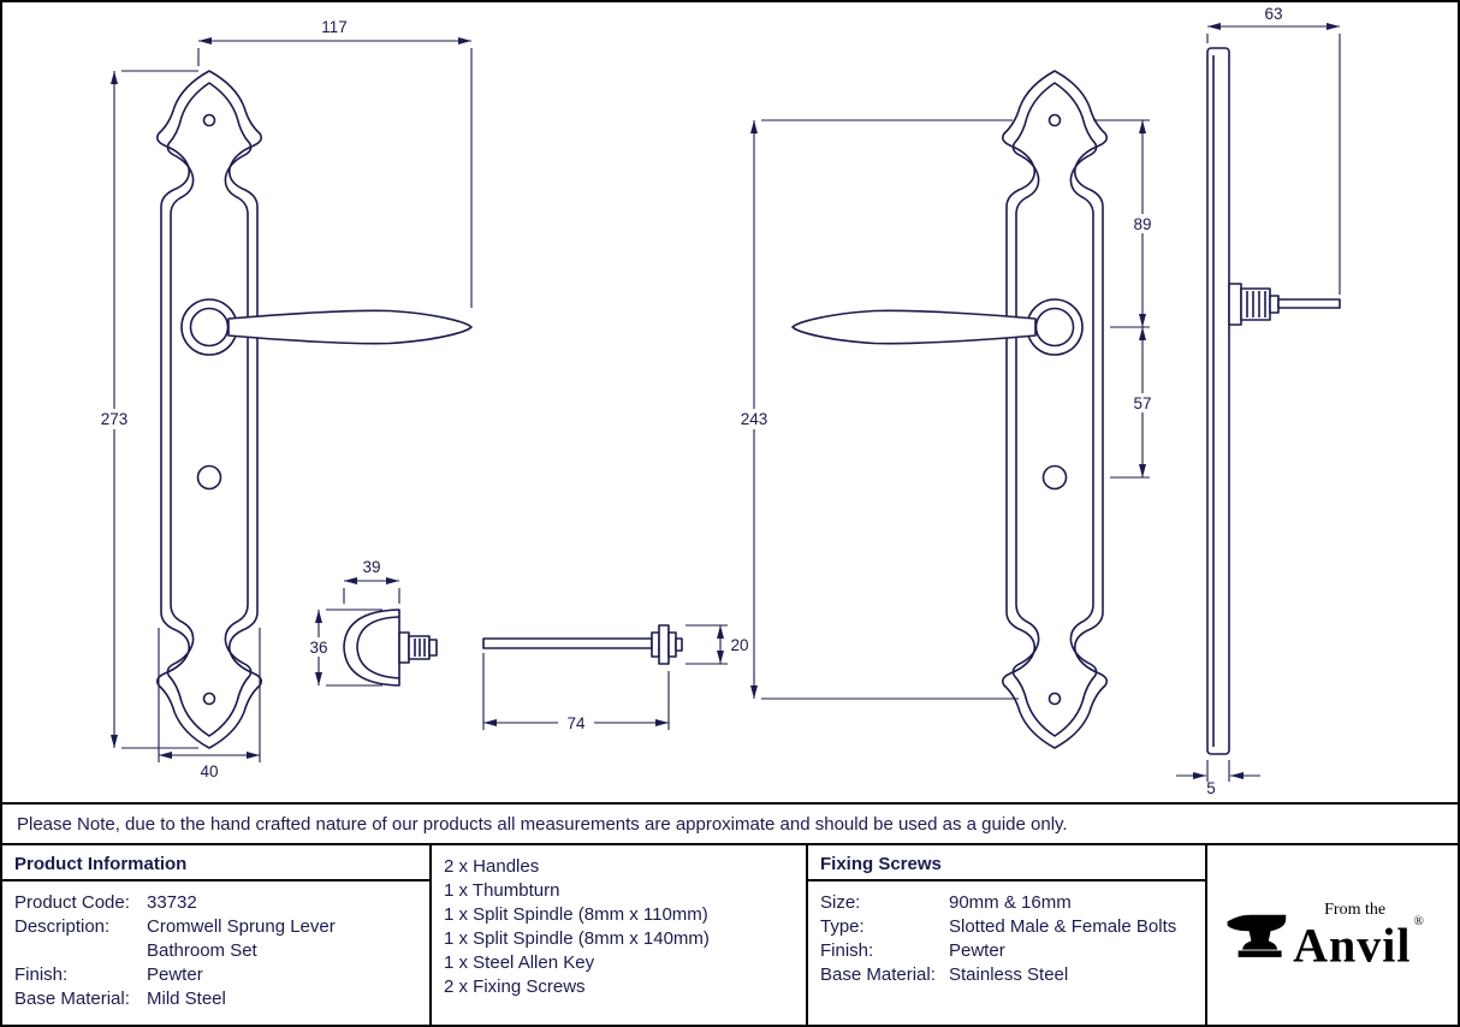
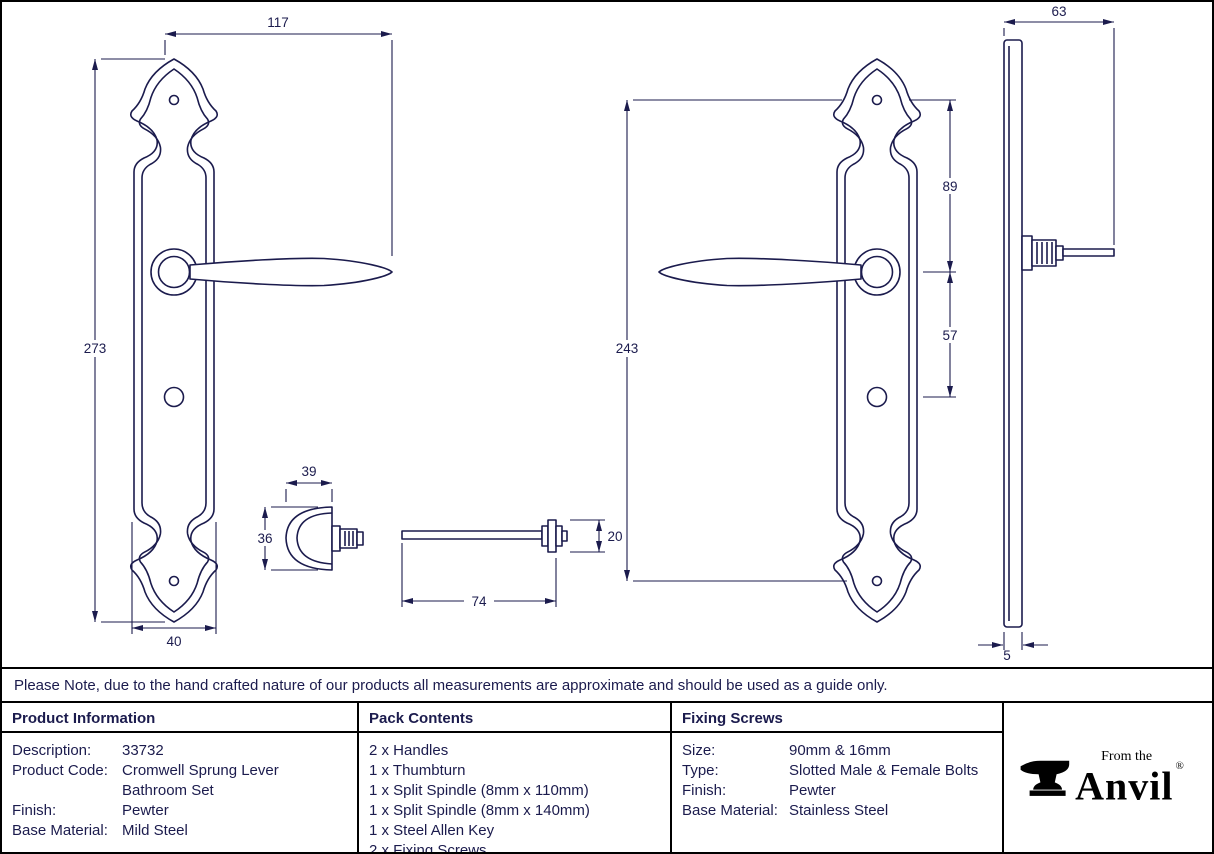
  117
  273
  40
  39
  36
  74
  20
  243
  89
  57
  63
  5
  Please Note, due to the hand crafted nature of our products all measurements are approximate and should be used as a guide only.
  Product Information
- Product Code:
+ Description:
  33732
- Description:
+ Product Code:
  Cromwell Sprung Lever
  Bathroom Set
  Finish:
  Pewter
  Base Material:
  Mild Steel
+ Pack Contents
  2 x Handles
  1 x Thumbturn
  1 x Split Spindle (8mm x 110mm)
  1 x Split Spindle (8mm x 140mm)
  1 x Steel Allen Key
  2 x Fixing Screws
  Fixing Screws
  Size:
  90mm & 16mm
  Type:
  Slotted Male & Female Bolts
  Finish:
  Pewter
  Base Material:
  Stainless Steel
  From the
  Anvil ®
